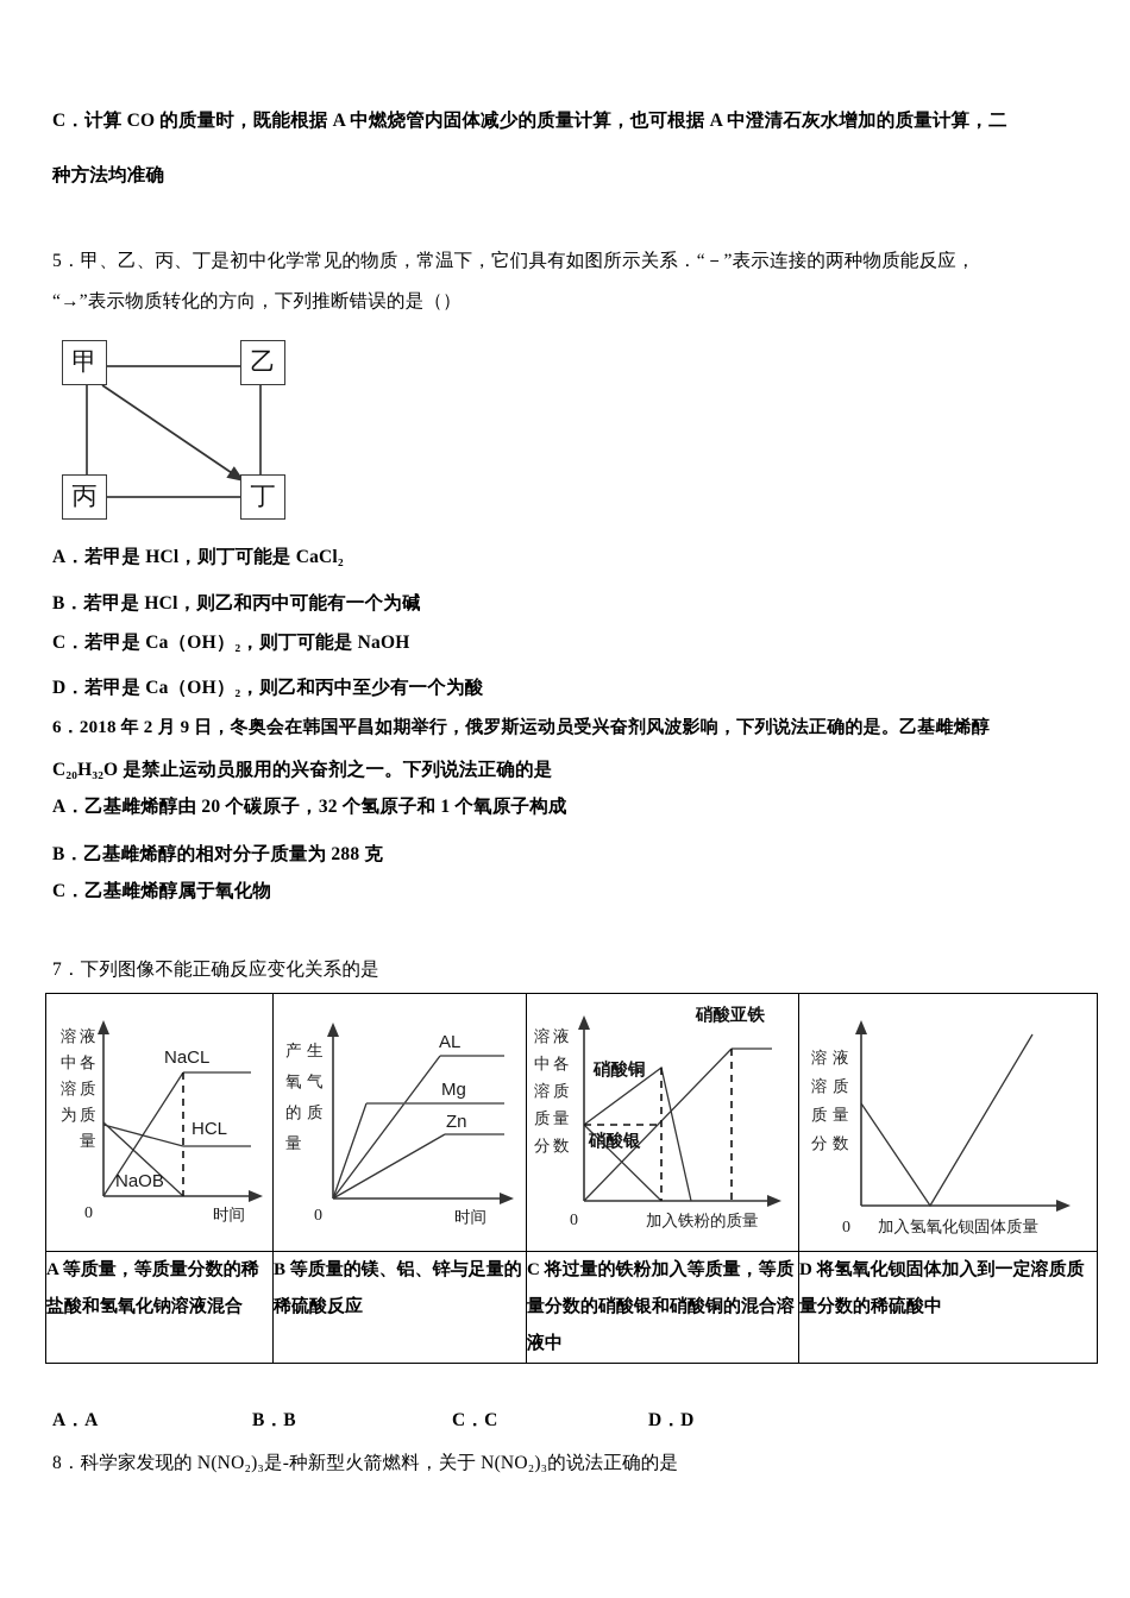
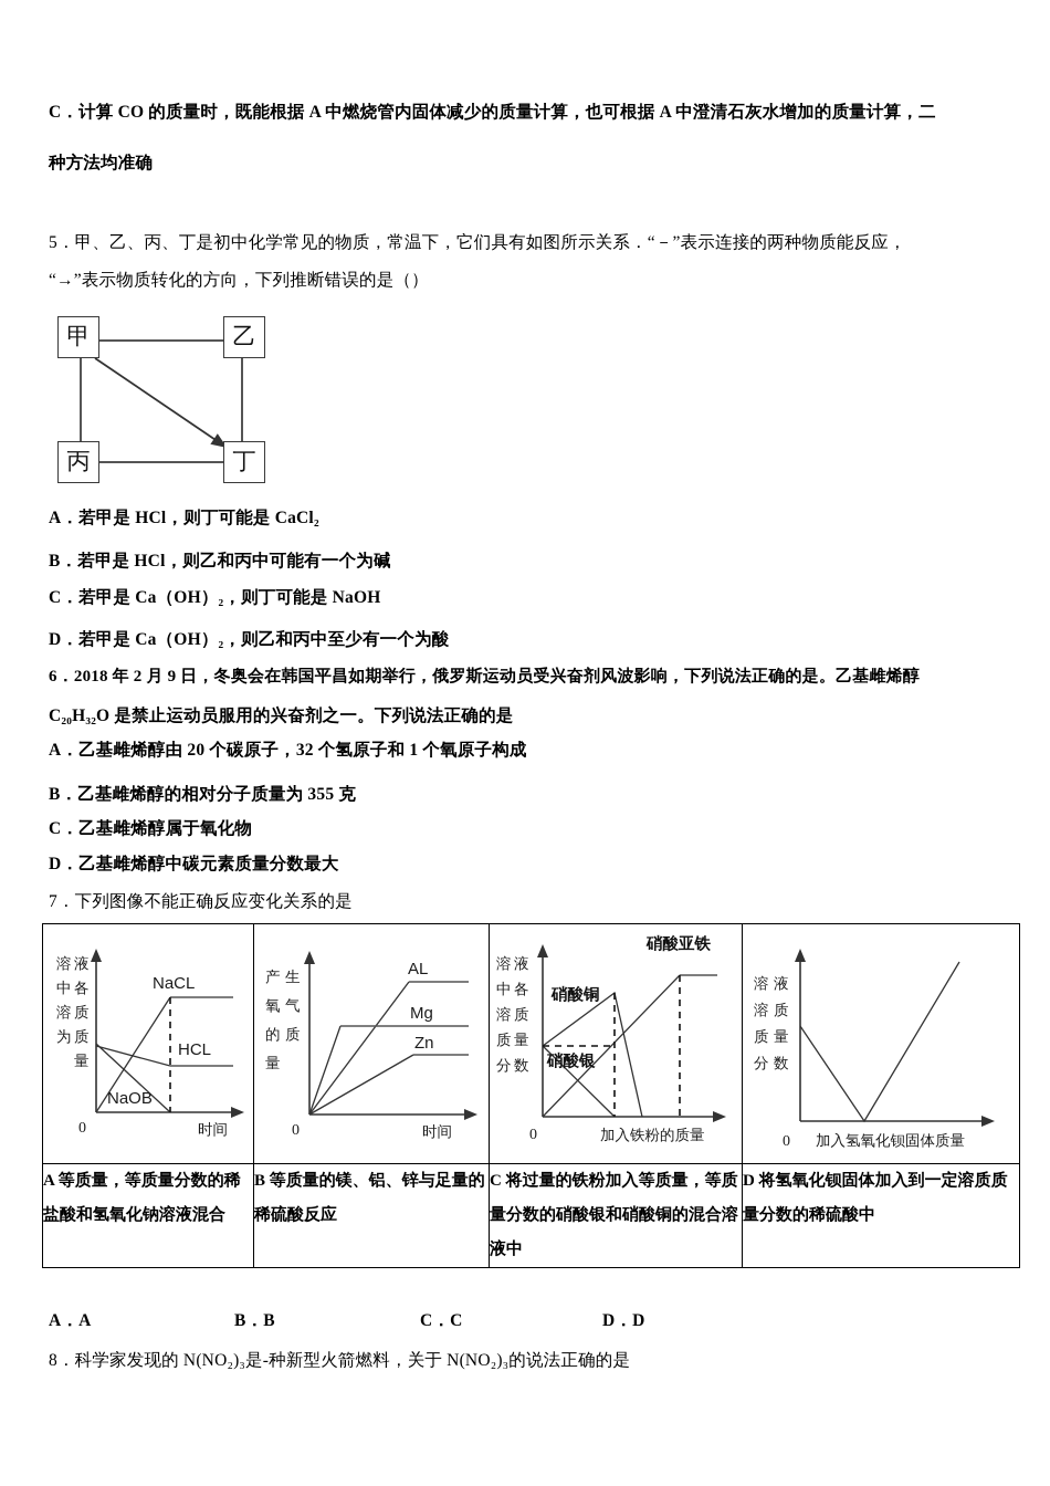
  C．计算 CO 的质量时，既能根据 A 中燃烧管内固体减少的质量计算，也可根据 A 中澄清石灰水增加的质量计算，二
  种方法均准确
  5．甲、乙、丙、丁是初中化学常见的物质，常温下，它们具有如图所示关系．“－”表示连接的两种物质能反应，
  “→”表示物质转化的方向，下列推断错误的是（）
  甲
  乙
  丙
  丁
  A．若甲是 HCl，则丁可能是 CaCl₂
  B．若甲是 HCl，则乙和丙中可能有一个为碱
  C．若甲是 Ca（OH）₂，则丁可能是 NaOH
  D．若甲是 Ca（OH）₂，则乙和丙中至少有一个为酸
  6．2018 年 2 月 9 日，冬奥会在韩国平昌如期举行，俄罗斯运动员受兴奋剂风波影响，下列说法正确的是。乙基雌烯醇
  C₂₀H₃₂O 是禁止运动员服用的兴奋剂之一。下列说法正确的是
  A．乙基雌烯醇由 20 个碳原子，32 个氢原子和 1 个氧原子构成
- B．乙基雌烯醇的相对分子质量为 288 克
+ B．乙基雌烯醇的相对分子质量为 355 克
  C．乙基雌烯醇属于氧化物
+ D．乙基雌烯醇中碳元素质量分数最大
  7．下列图像不能正确反应变化关系的是
  溶 中 溶 为 液 各 质 质 量 NaCL HCL NaOB 0 时间	产 氧 的 量 生 气 质 AL Mg Zn 0 时间	溶 中 溶 质 分 液 各 质 量 数 硝酸铜 硝酸银 硝酸亚铁 0 加入铁粉的质量	溶 溶 质 分 液 质 量 数 0 加入氢氧化钡固体质量
  A 等质量，等质量分数的稀盐酸和氢氧化钠溶液混合	B 等质量的镁、铝、锌与足量的稀硫酸反应	C 将过量的铁粉加入等质量，等质量分数的硝酸银和硝酸铜的混合溶液中	D 将氢氧化钡固体加入到一定溶质质量分数的稀硫酸中
  A．A
  B．B
  C．C
  D．D
  8．科学家发现的 N(NO₂)₃是-种新型火箭燃料，关于 N(NO₂)₃的说法正确的是
